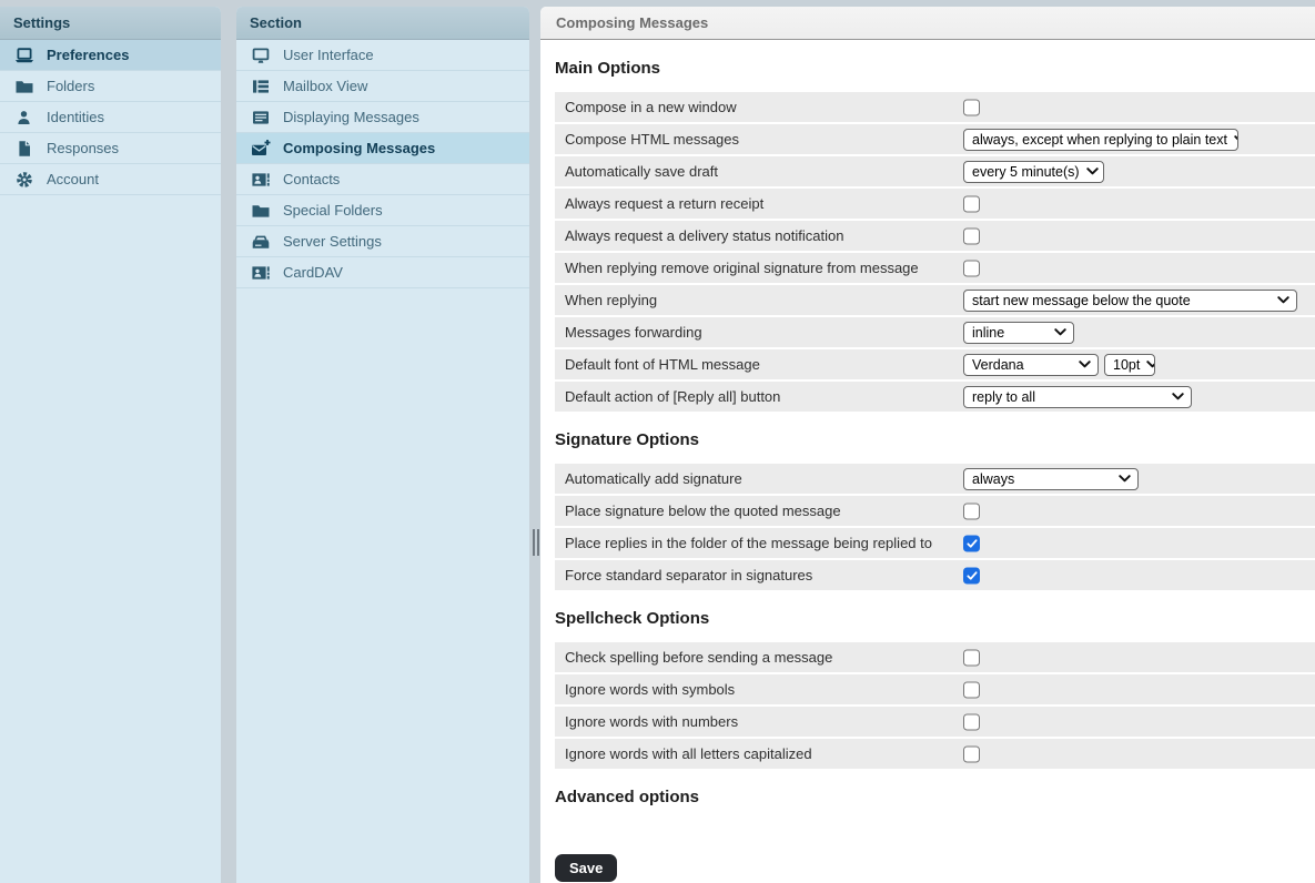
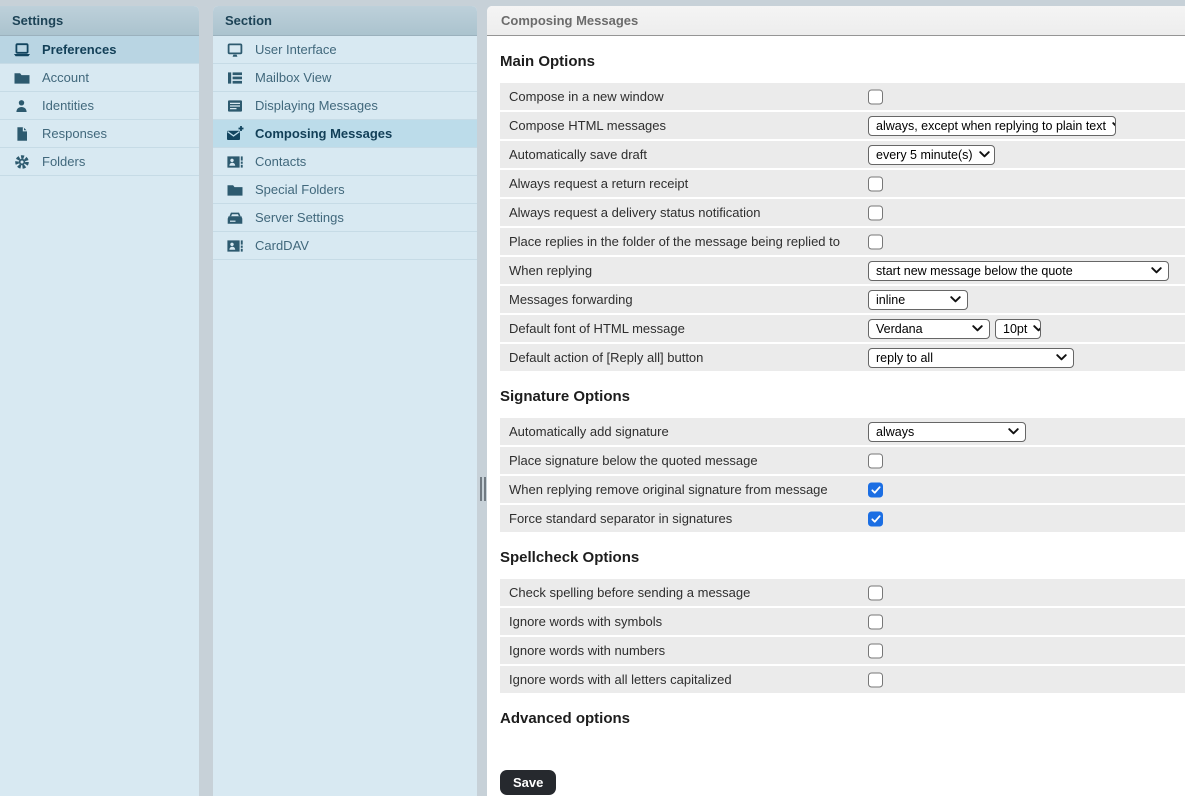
  Settings
  Preferences
- Folders
+ Account
  Identities
  Responses
- Account
+ Folders
  Section
  User Interface
  Mailbox View
  Displaying Messages
  Composing Messages
  Contacts
  Special Folders
  Server Settings
  CardDAV
  Composing Messages
  Main Options
  Compose in a new window
  Compose HTML messages
  always, except when replying to plain text
  Automatically save draft
  every 5 minute(s)
  Always request a return receipt
  Always request a delivery status notification
- When replying remove original signature from message
+ Place replies in the folder of the message being replied to
  When replying
  start new message below the quote
  Messages forwarding
  inline
  Default font of HTML message
  Verdana
  10pt
  Default action of [Reply all] button
  reply to all
  Signature Options
  Automatically add signature
  always
  Place signature below the quoted message
- Place replies in the folder of the message being replied to
+ When replying remove original signature from message
  Force standard separator in signatures
  Spellcheck Options
  Check spelling before sending a message
  Ignore words with symbols
  Ignore words with numbers
  Ignore words with all letters capitalized
  Advanced options
  Save
